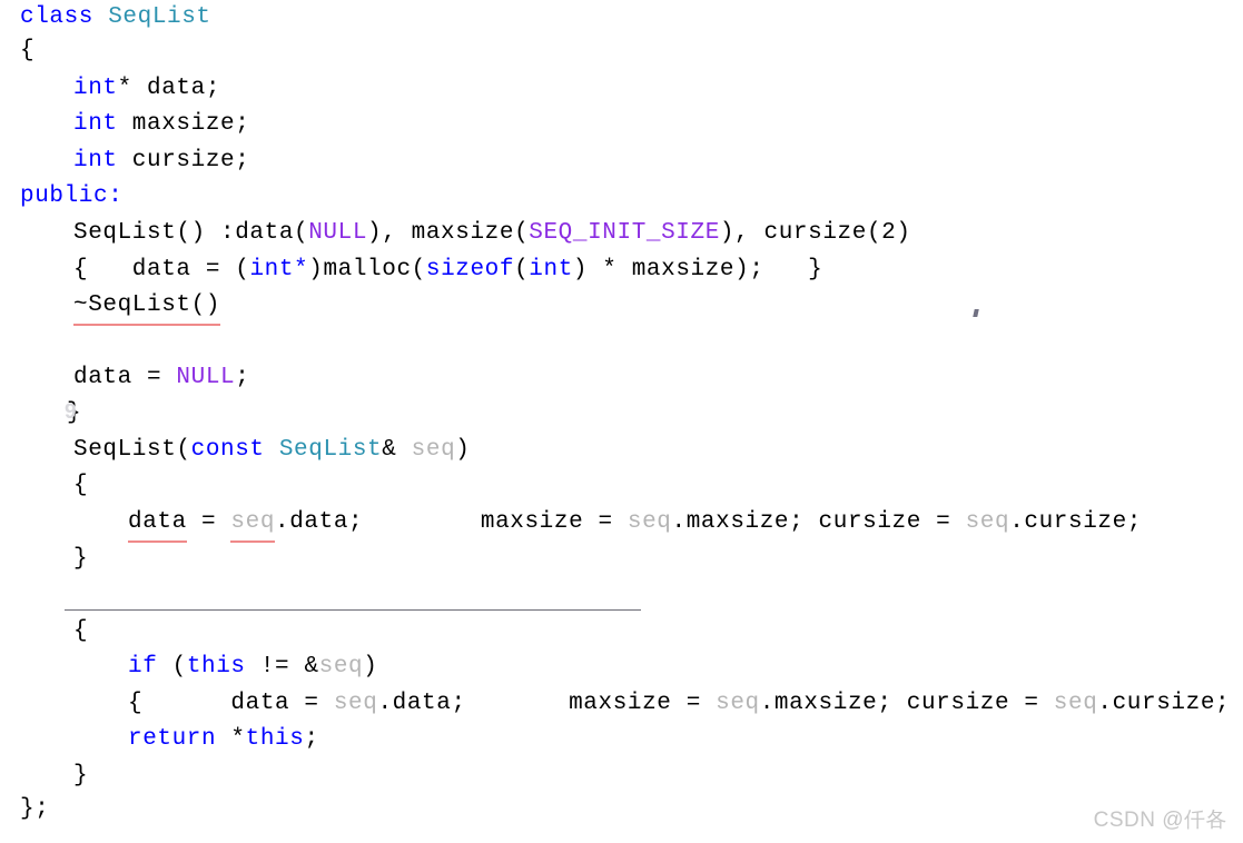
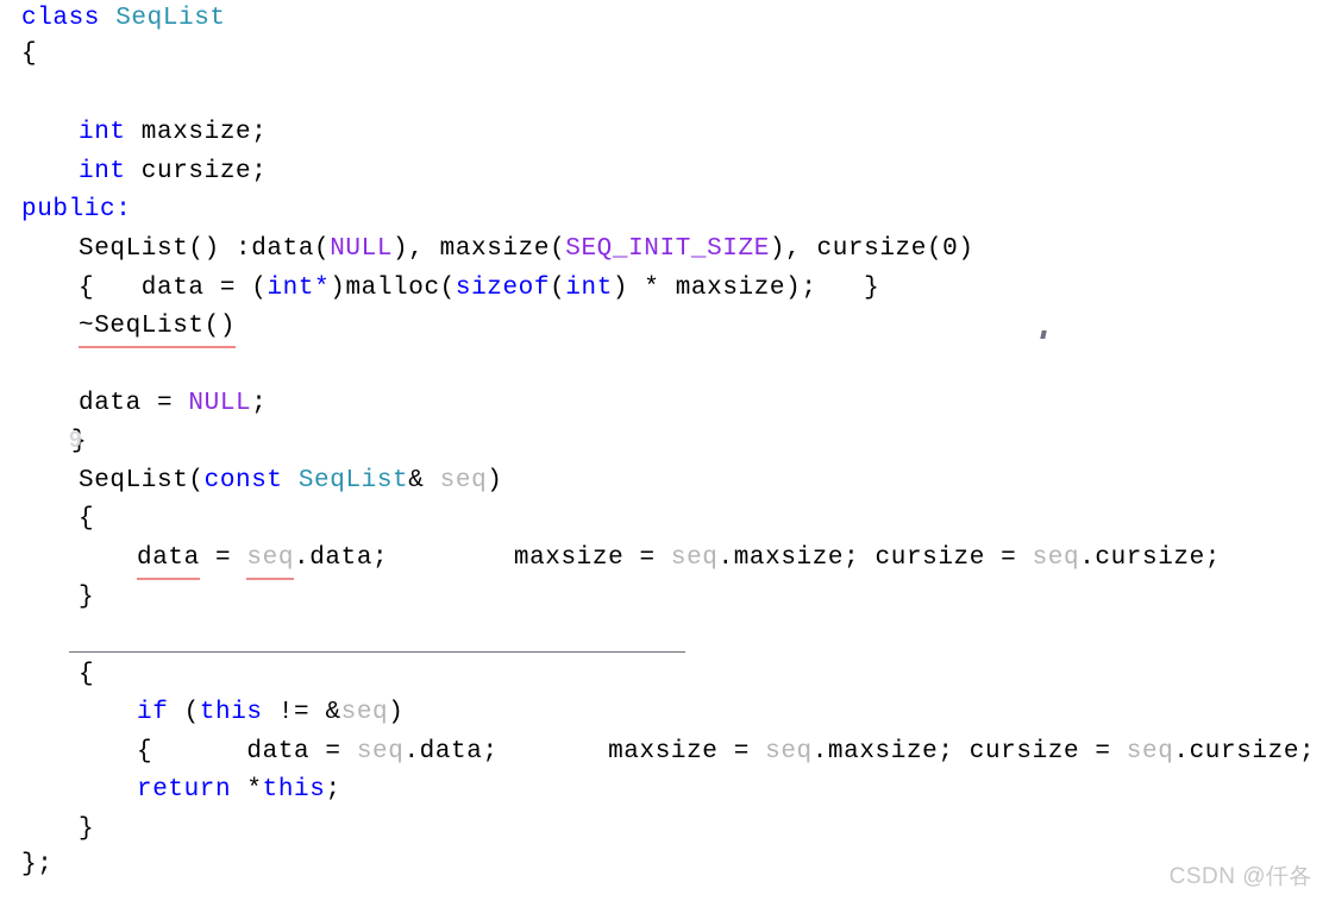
  class SeqList
  {
- int* data;
  int maxsize;
  int cursize;
  public:
- SeqList() :data(NULL), maxsize(SEQ_INIT_SIZE), cursize(2)
+ SeqList() :data(NULL), maxsize(SEQ_INIT_SIZE), cursize(0)
  { data = (int*)malloc(sizeof(int) * maxsize); }
  ~SeqList()
  data = NULL;
  }
  9
  SeqList(const SeqList& seq)
  {
  data = seq.data; maxsize = seq.maxsize; cursize = seq.cursize;
  }
  {
  if (this != &seq)
  { data = seq.data; maxsize = seq.maxsize; cursize = seq.cursize;
  return *this;
  }
  };
  CSDN @仟各
